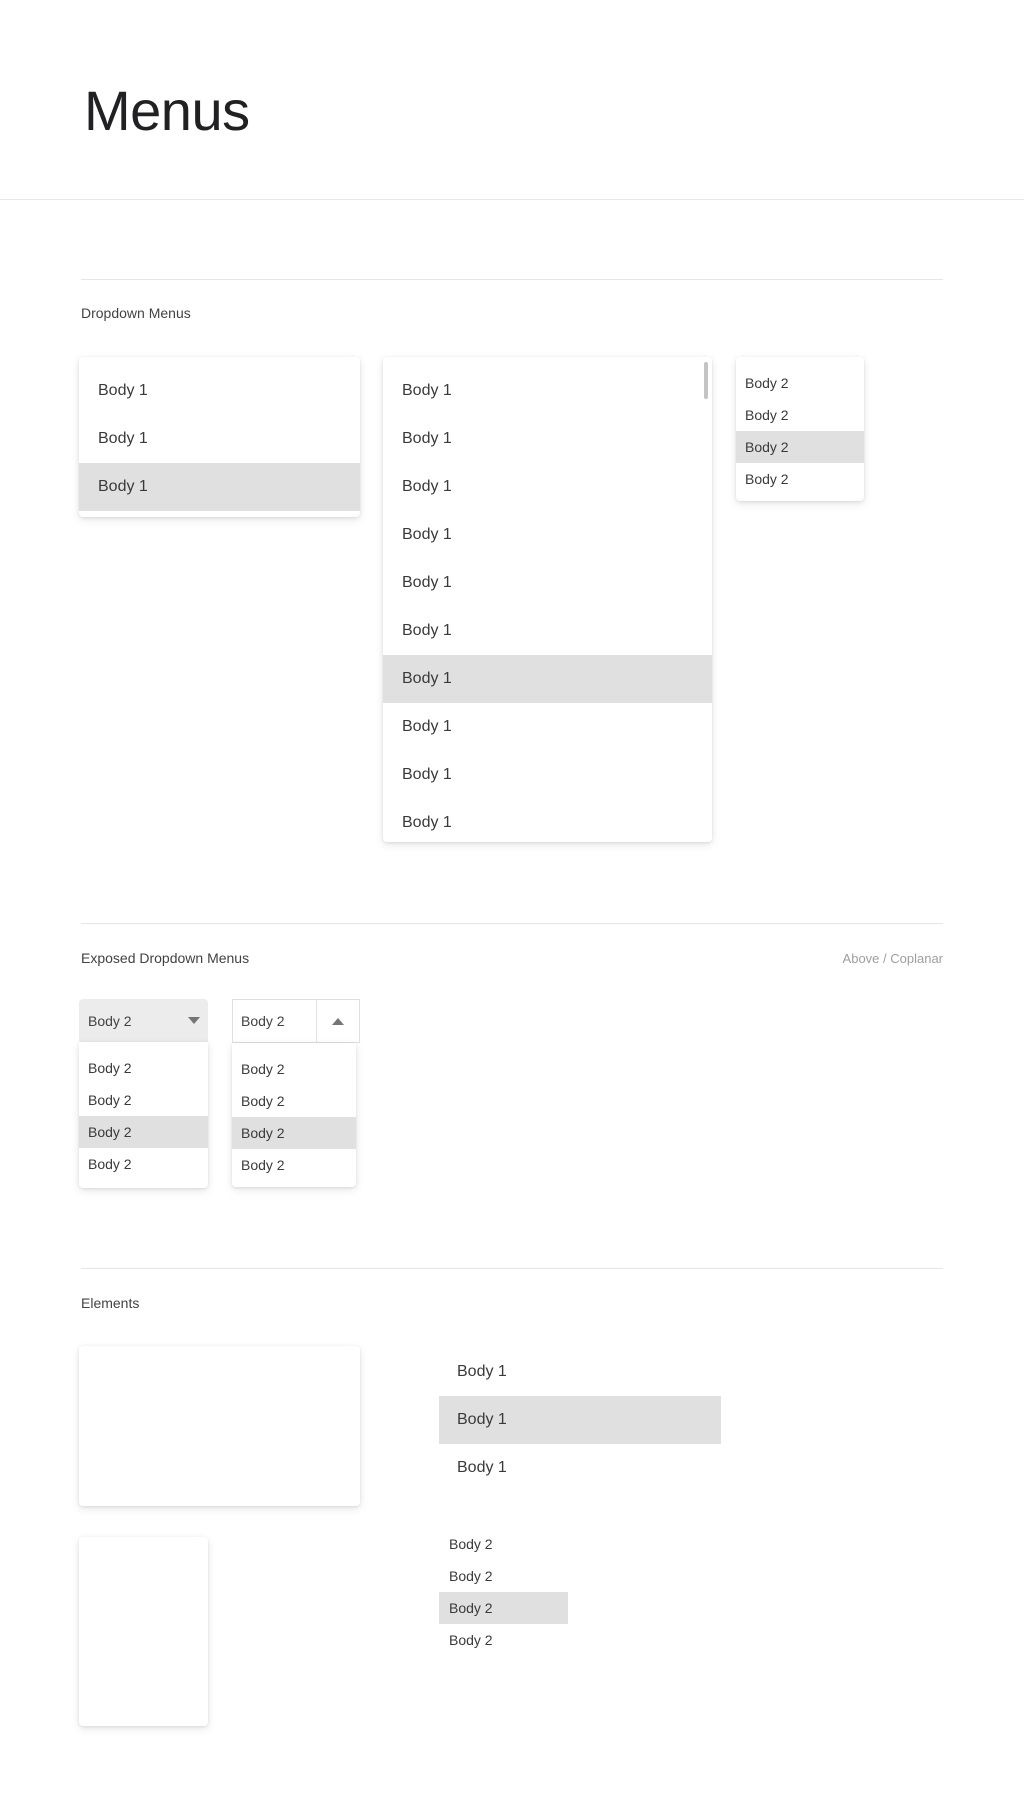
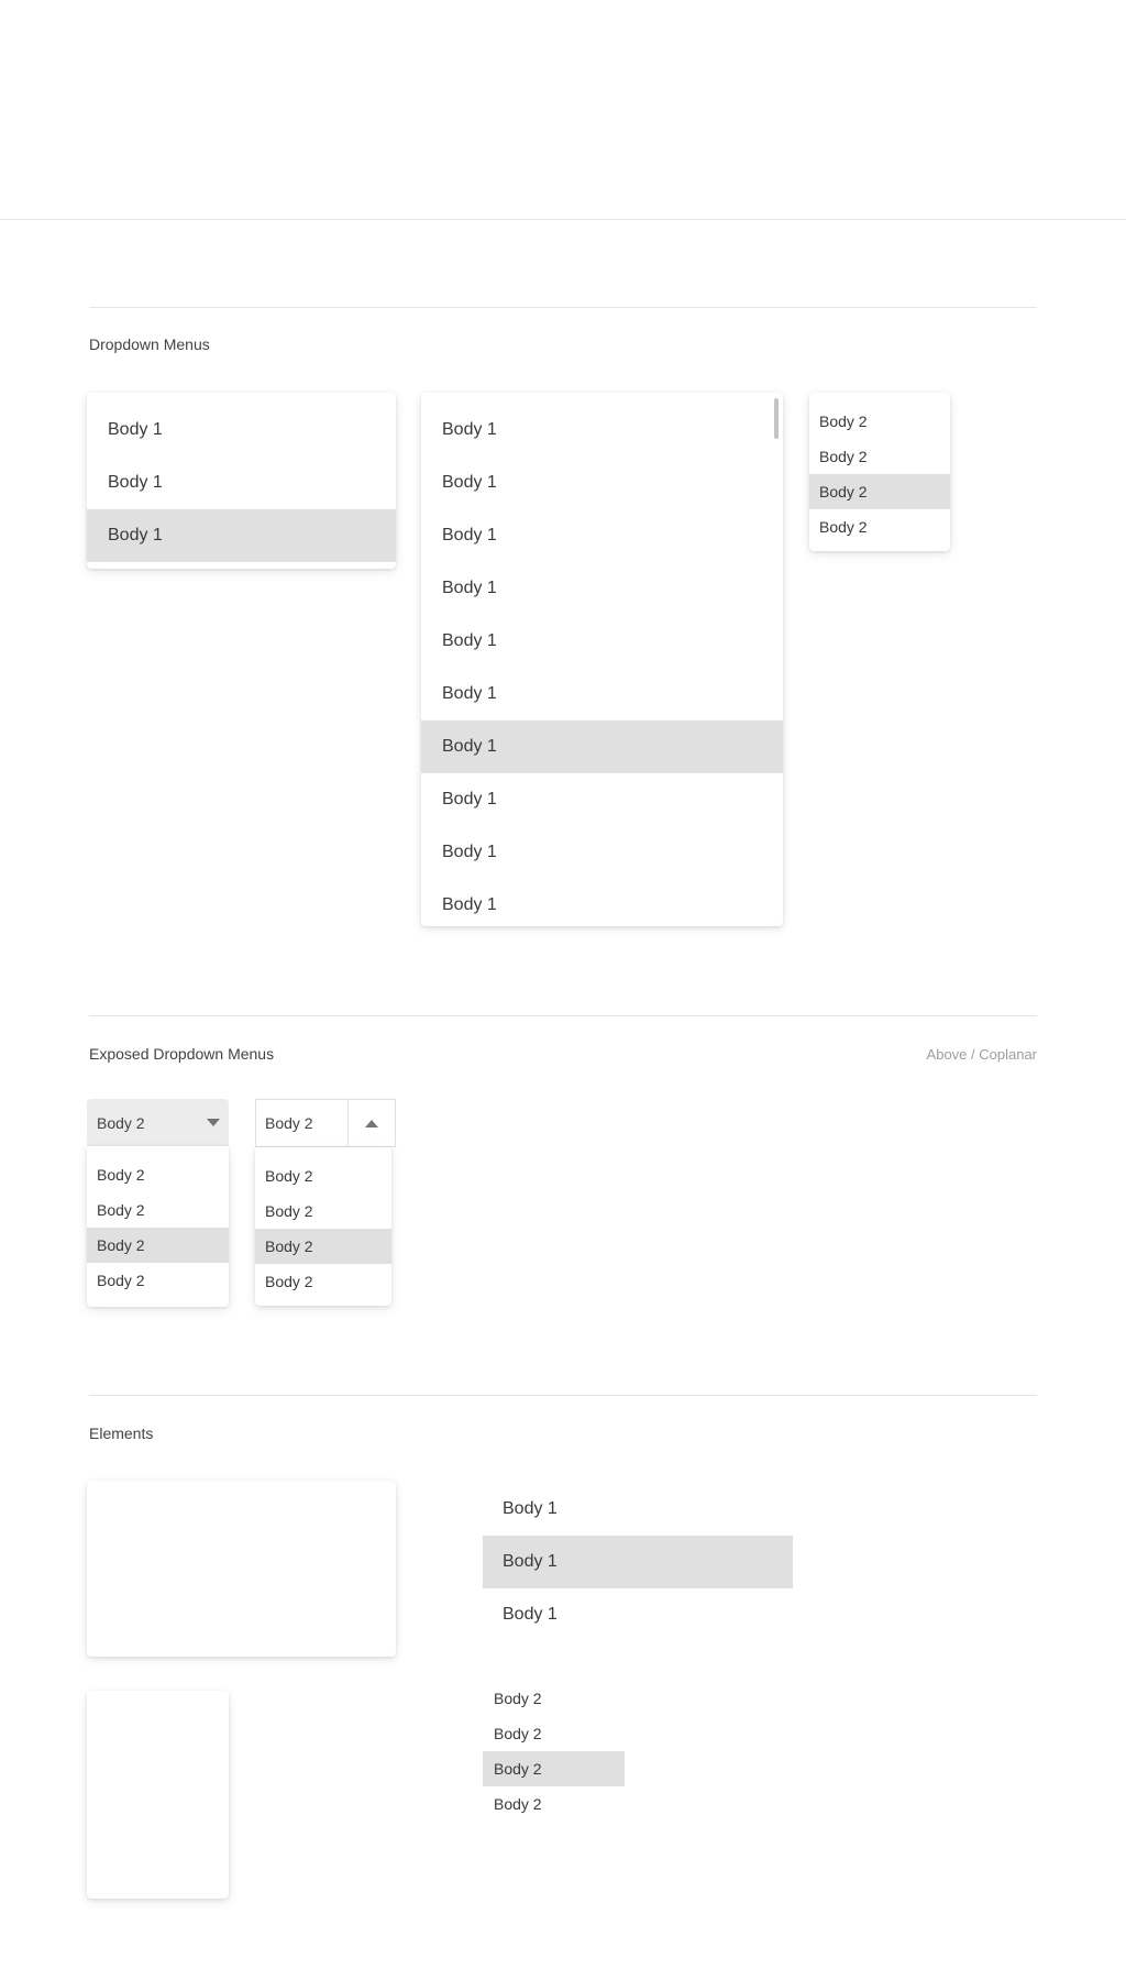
- Menus
  Dropdown Menus
  Body 1
  Body 1
  Body 1
  Body 1
  Body 1
  Body 1
  Body 1
  Body 1
  Body 1
  Body 1
  Body 1
  Body 1
  Body 1
  Body 2
  Body 2
  Body 2
  Body 2
  Exposed Dropdown Menus
  Above / Coplanar
  Body 2
  Body 2
  Body 2
  Body 2
  Body 2
  Body 2
  Body 2
  Body 2
  Body 2
  Body 2
  Elements
  Body 1
  Body 1
  Body 1
  Body 2
  Body 2
  Body 2
  Body 2
